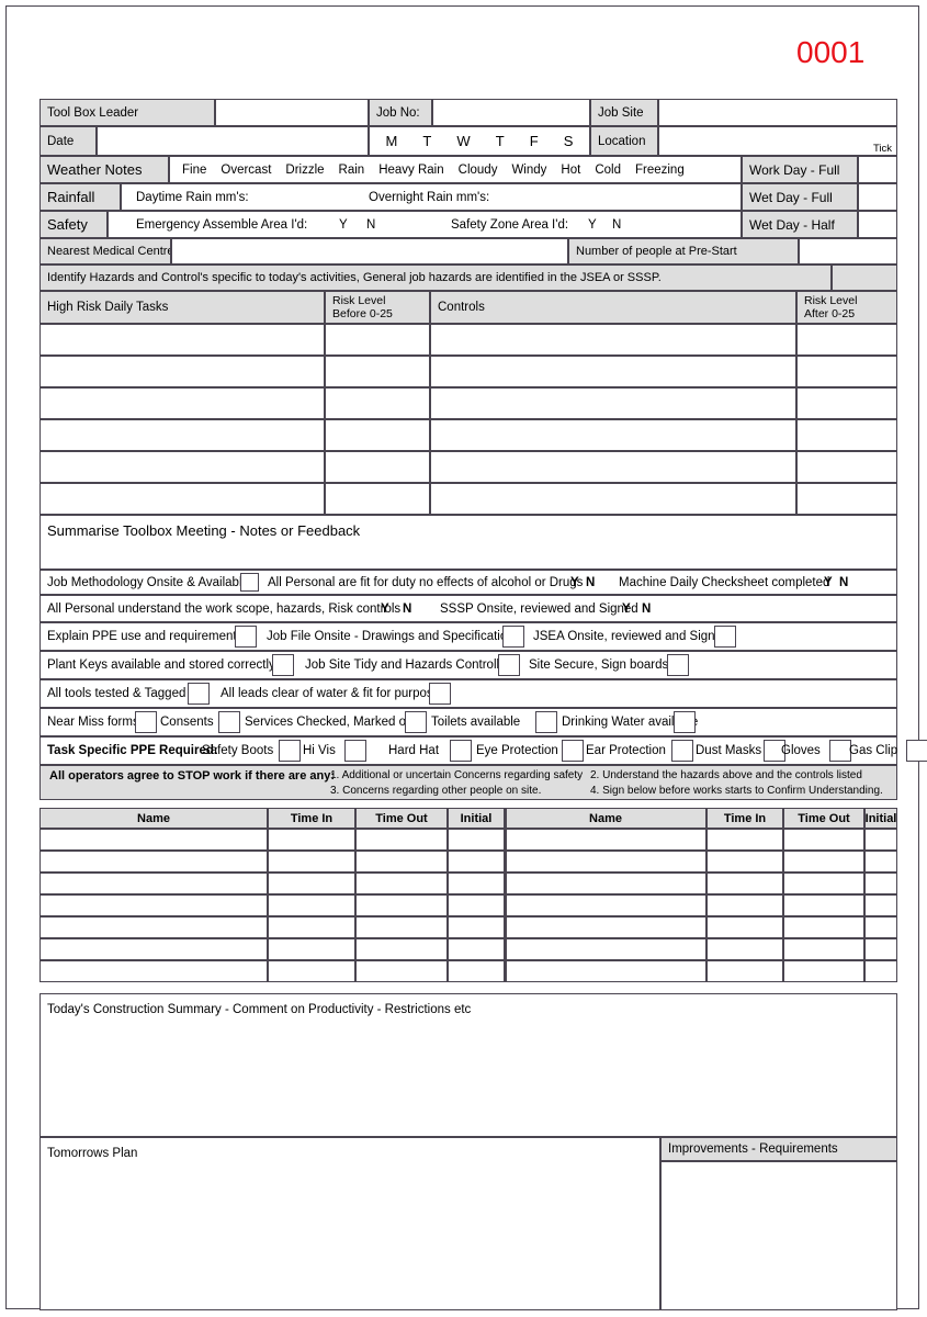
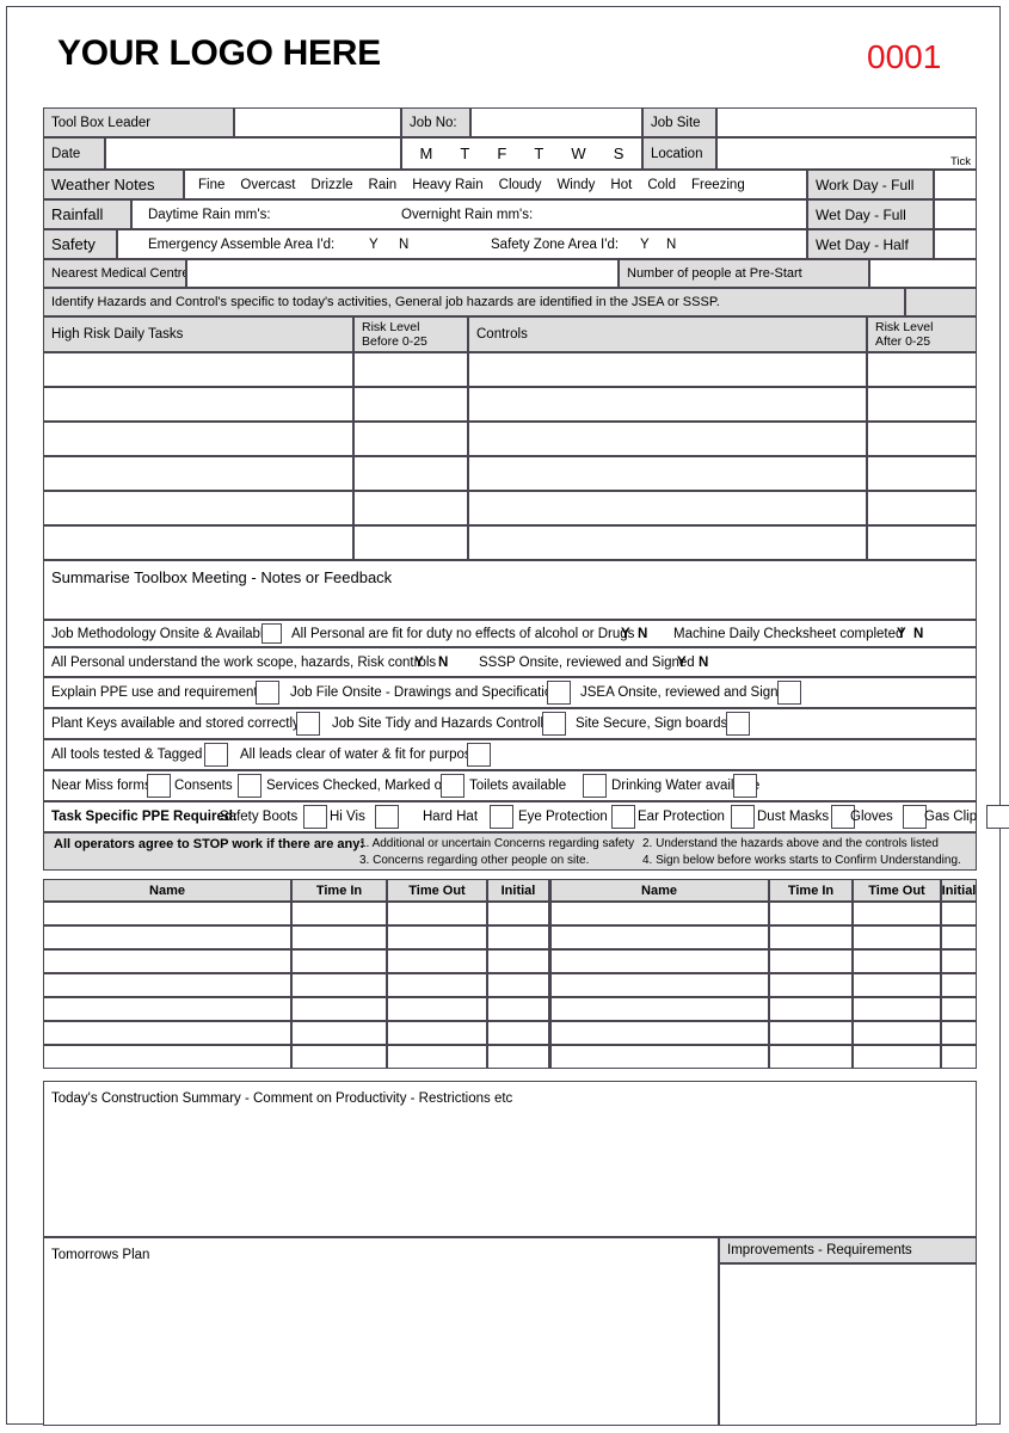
+ YOUR LOGO HERE
  0001
  Tool Box Leader
  Job No:
  Job Site
  Date
  M
  T
- W
+ F
  T
- F
+ W
  S
  Location
  Tick
  Weather Notes
  Fine
  Overcast
  Drizzle
  Rain
  Heavy Rain
  Cloudy
  Windy
  Hot
  Cold
  Freezing
  Work Day - Full
  Rainfall
  Daytime Rain mm's:
  Overnight Rain mm's:
  Wet Day - Full
  Safety
  Emergency Assemble Area I'd:
  Y
  N
  Safety Zone Area I'd:
  Y
  N
  Wet Day - Half
  Nearest Medical Centr
  Number of people at Pre-Start
  Identify Hazards and Control's specific to today's activities, General job hazards are identified in the JSEA or SSSP.
  High Risk Daily Tasks
  Risk Level
  Before 0-25
  Controls
  Risk Level
  After 0-25
  Summarise Toolbox Meeting - Notes or Feedback
  Job Methodology Onsite & Availab
  All Personal are fit for duty no effects of alcohol or Drugs
  Y
  N
  Machine Daily Checksheet completed
  Y
  N
  All Personal understand the work scope, hazards, Risk controls
  Y
  N
  SSSP Onsite, reviewed and Signed
  Y
  N
  Explain PPE use and requiremen
  Job File Onsite - Drawings and Specificati
  JSEA Onsite, reviewed and Sign
  Plant Keys available and stored correctl
  Job Site Tidy and Hazards Control
  Site Secure, Sign boards
  All tools tested & Tagged
  All leads clear of water & fit for purpo
  Near Miss form
  Consents
  Services Checked, Marked o
  Toilets available
  Drinking Water avai
  Task Specific PPE Required:
  Safety Boots
  Hi Vis
  Hard Hat
  Eye Protection
  Ear Protection
  Dust Masks
  Gloves
  Gas Clip
  All operators agree to STOP work if there are any:
  1. Additional or uncertain Concerns regarding safety
  2. Understand the hazards above and the controls listed
  3. Concerns regarding other people on site.
  4. Sign below before works starts to Confirm Understanding.
  Name
  Time In
  Time Out
  Initial
  Name
  Time In
  Time Out
  Initial
  Today's Construction Summary - Comment on Productivity - Restrictions etc
  Tomorrows Plan
  Improvements - Requirements
